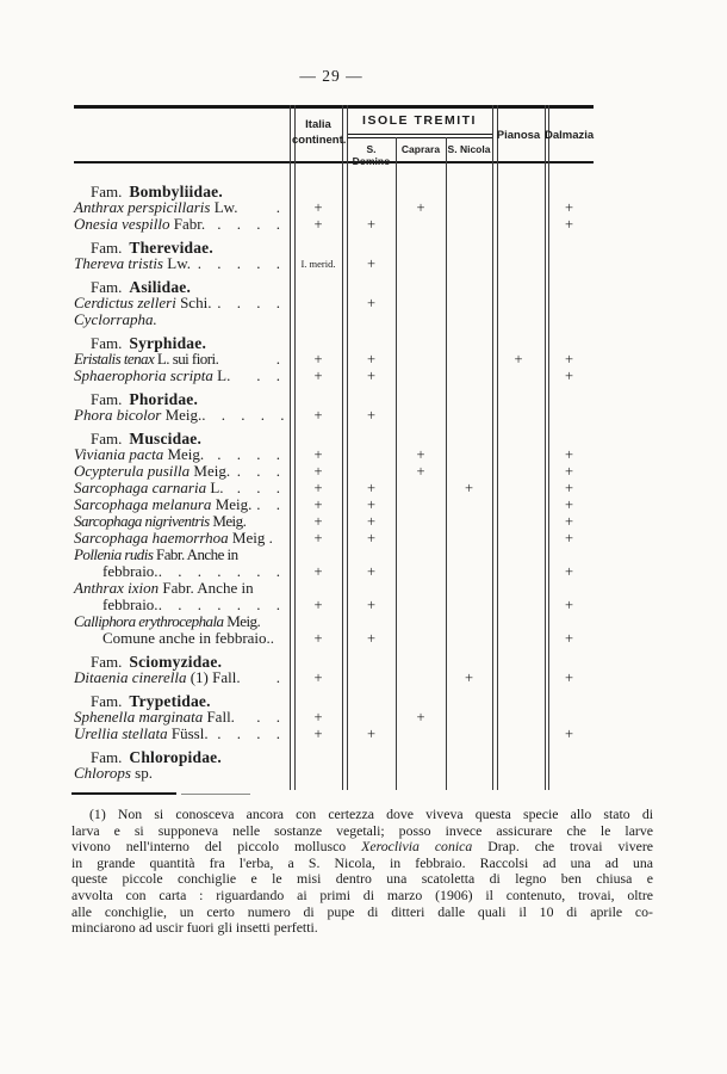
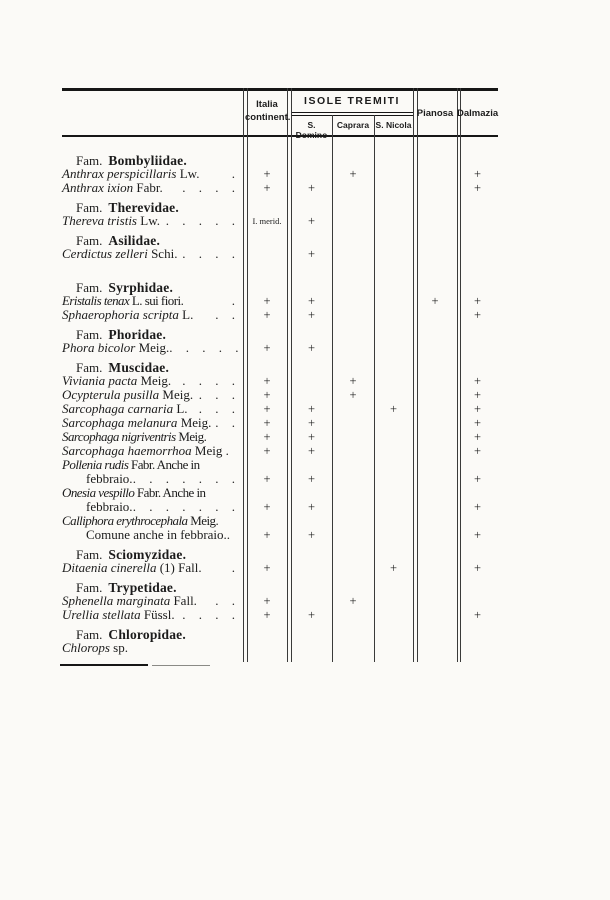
- — 29 —
  Italia
  continent.
  ISOLE TREMITI
  S. Domino
  Caprara
  S. Nicola
  Pianosa
  Dalmazia
  Fam.
  Bombyliidae.
  Anthrax perspicillaris
  Lw.
  .
  +
  +
  +
- Onesia vespillo
+ Anthrax ixion
  Fabr.
  . . . .
  +
  +
  +
  Fam.
  Therevidae.
  Thereva tristis
  Lw.
  . . . . .
  I. merid.
  +
  Fam.
  Asilidae.
  Cerdictus zelleri
  Schi.
  . . . .
  +
- Cyclorrapha.
  Fam.
  Syrphidae.
  Eristalis tenax
  L. sui fiori.
  .
  +
  +
  +
  +
  Sphaerophoria scripta
  L.
  . .
  +
  +
  +
  Fam.
  Phoridae.
  Phora bicolor
  Meig.
  . . . . .
  +
  +
  Fam.
  Muscidae.
  Viviania pacta
  Meig.
  . . . .
  +
  +
  +
  Ocypterula pusilla
  Meig.
  . . .
  +
  +
  +
  Sarcophaga carnaria
  L.
  . . .
  +
  +
  +
  +
  Sarcophaga melanura
  Meig.
  . .
  +
  +
  +
  Sarcophaga nigriventris
  Meig.
  +
  +
  +
  Sarcophaga haemorrhoa
  Meig .
  +
  +
  +
  Pollenia rudis
  Fabr. Anche in
  febbraio.
  . . . . . . .
  +
  +
  +
- Anthrax ixion
+ Onesia vespillo
  Fabr. Anche in
  febbraio.
  . . . . . . .
  +
  +
  +
  Calliphora erythrocephala
  Meig.
  Comune anche in febbraio.
  +
  +
  +
  Fam.
  Sciomyzidae.
  Ditaenia cinerella
  (1) Fall.
  .
  +
  +
  +
  Fam.
  Trypetidae.
  Sphenella marginata
  Fall.
  . .
  +
  +
  Urellia stellata
  Füssl.
  . . . .
  +
  +
  +
  Fam.
  Chloropidae.
  Chlorops
  sp.
- (1) Non si conosceva ancora con certezza dove viveva questa specie allo stato di
- larva e si supponeva nelle sostanze vegetali; posso invece assicurare che le larve
- vivono nell'interno del piccolo mollusco Xeroclivia conica Drap. che trovai vivere
- in grande quantità fra l'erba, a S. Nicola, in febbraio. Raccolsi ad una ad una
- queste piccole conchiglie e le misi dentro una scatoletta di legno ben chiusa e
- avvolta con carta : riguardando ai primi di marzo (1906) il contenuto, trovai, oltre
- alle conchiglie, un certo numero di pupe di ditteri dalle quali il 10 di aprile co-
- minciarono ad uscir fuori gli insetti perfetti.
